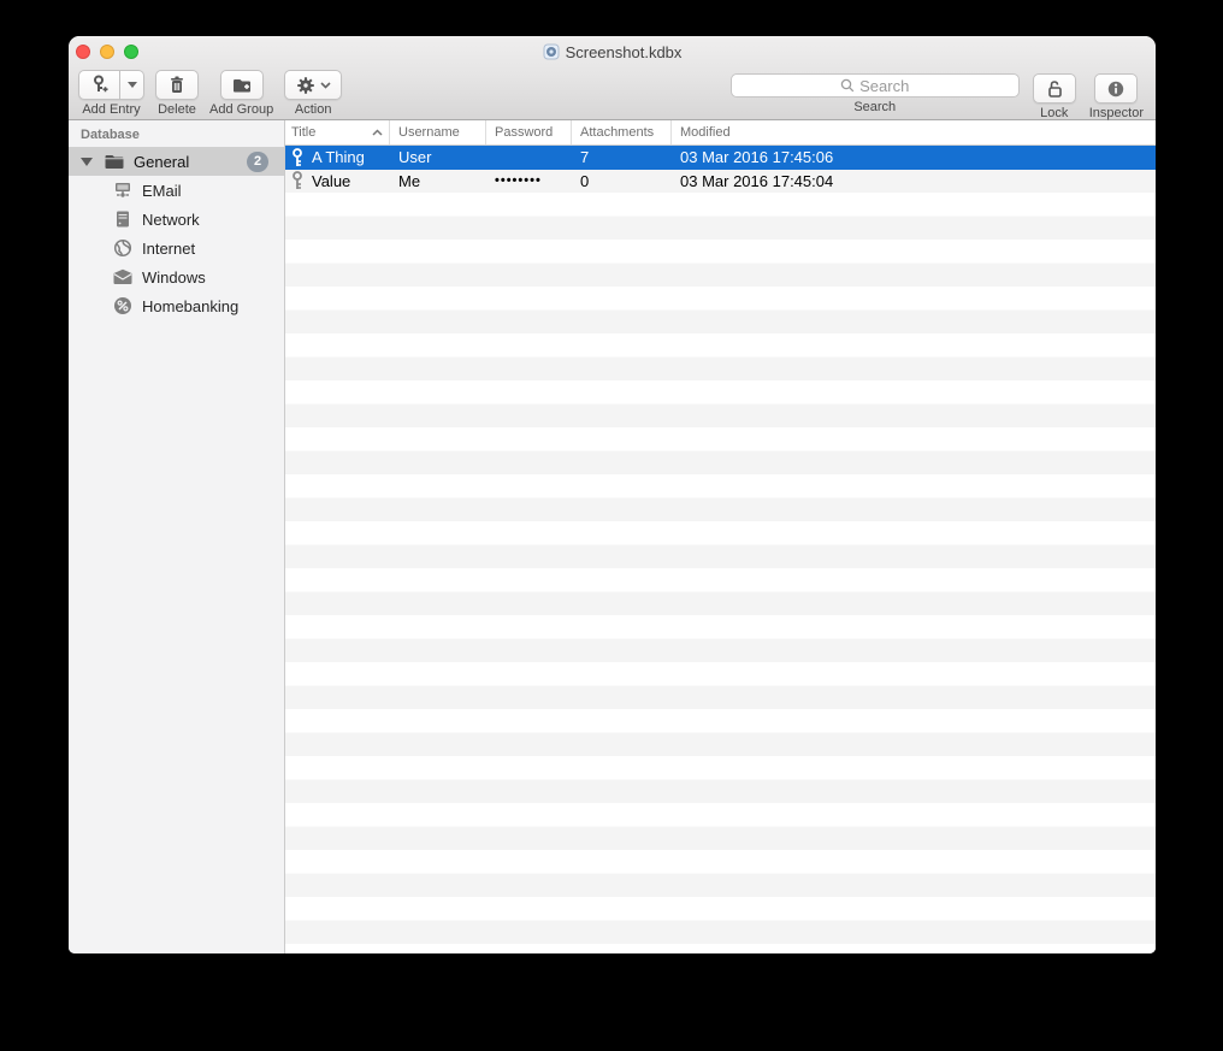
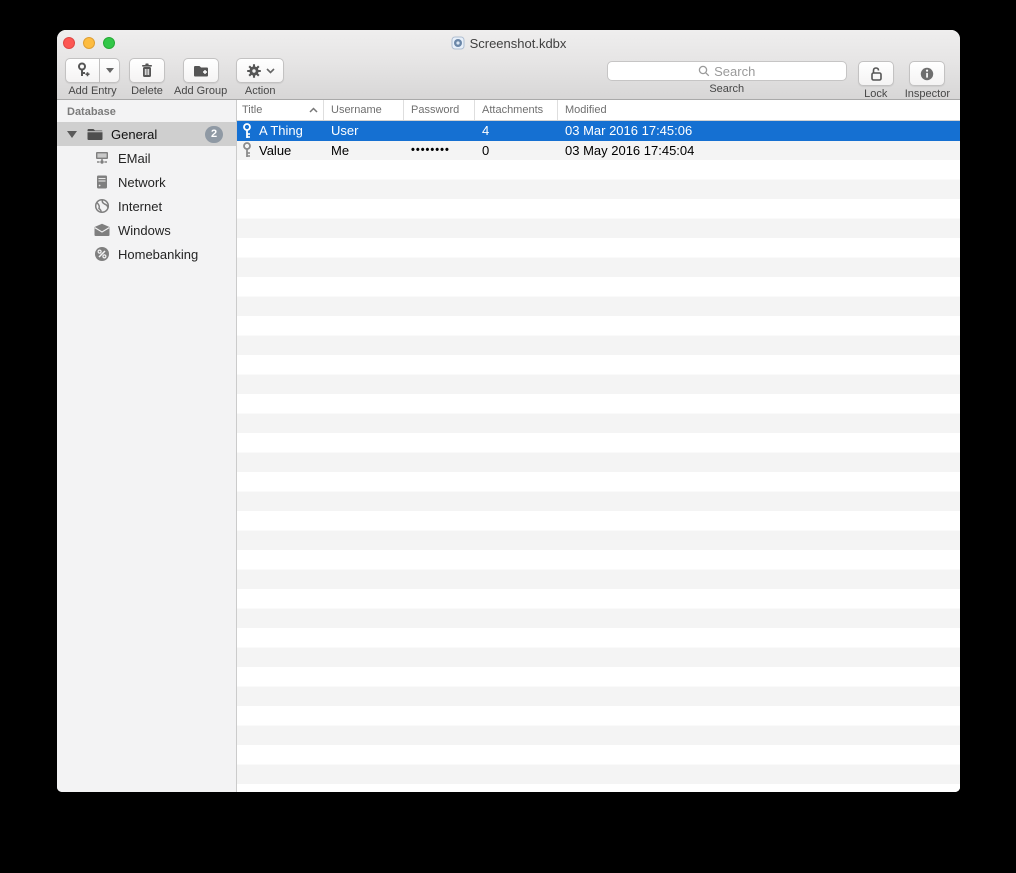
  Screenshot.kdbx
  Add Entry
  Delete
  Add Group
  Action
  Search
  Search
  Lock
  Inspector
  Database
  General
  2
  EMail
  Network
  Internet
  Windows
  Homebanking
  Title
  Username
  Password
  Attachments
  Modified
  A Thing
  User
- 7
+ 4
  03 Mar 2016 17:45:06
  Value
  Me
  ••••••••
  0
- 03 Mar 2016 17:45:04
+ 03 May 2016 17:45:04
